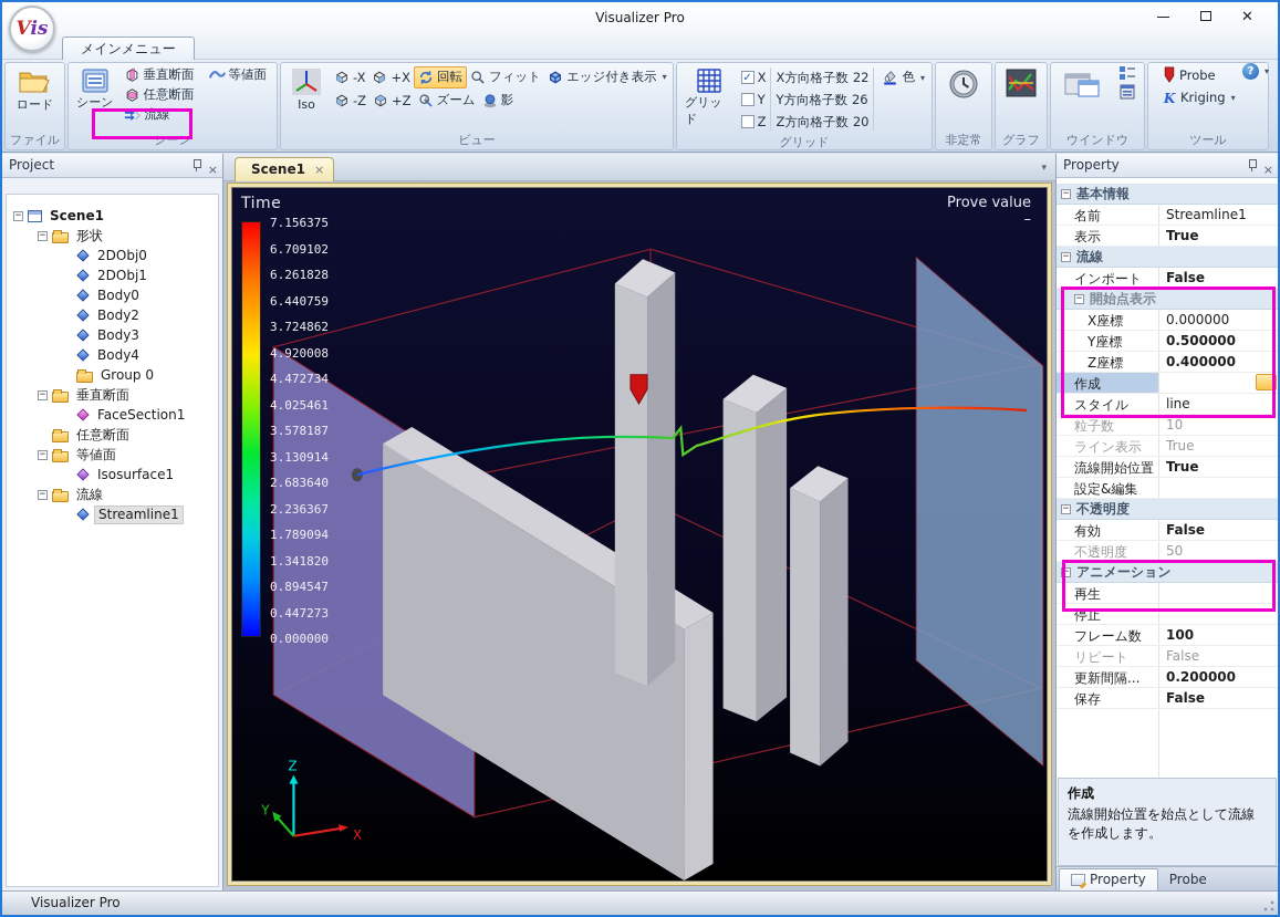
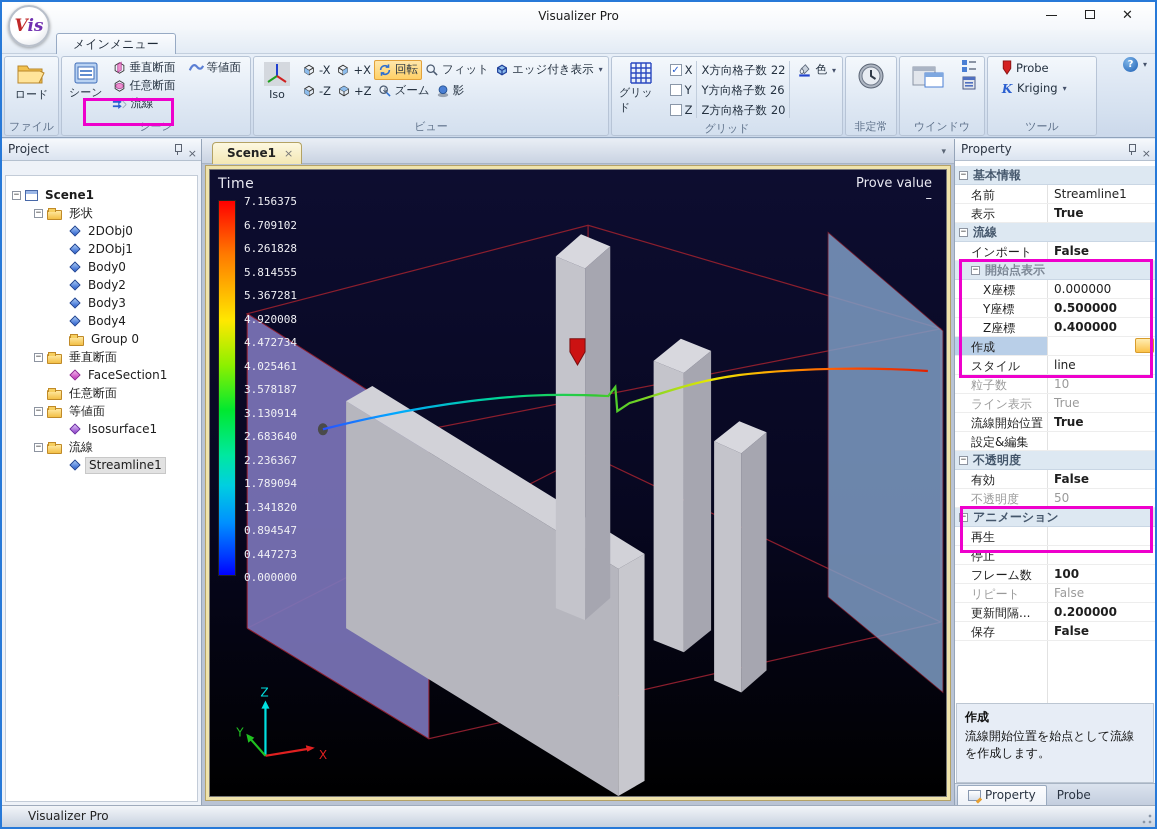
  Vis
  Visualizer Pro
  ✕
  メインメニュー
  ロード
  ファイル
  シーン
  垂直断面
  等値面
  任意断面
  流線
  シーン
  Iso
  -X
  +X
  回転
  フィット
  エッジ付き表示
  ▾
  -Z
  +Z
  ズーム
  影
  ビュー
  グリッド
  ✓
  X
  Y
  Z
  X方向格子数 22
  Y方向格子数 26
  Z方向格子数 20
  色
  ▾
  グリッド
  非定常
- グラフ
  ウインドウ
  Probe
  K
  Kriging
  ▾
  ツール
  ?
  ▾
  Project
  ×
  −
  Scene1
  −
  形状
  2DObj0
  2DObj1
  Body0
  Body2
  Body3
  Body4
  Group 0
  −
  垂直断面
  FaceSection1
  任意断面
  −
  等値面
  Isosurface1
  −
  流線
  Streamline1
  Scene1
  ×
  ▾
  Z
  X
  Y
  Time
  7.156375
  6.709102
  6.261828
- 6.440759
+ 5.814555
- 3.724862
+ 5.367281
  4.920008
  4.472734
  4.025461
  3.578187
  3.130914
  2.683640
  2.236367
  1.789094
  1.341820
  0.894547
  0.447273
  0.000000
  Prove value
  –
  Property
  ×
  −
  基本情報
  名前
  Streamline1
  表示
  True
  −
  流線
  インポート
  False
  −
  開始点表示
  X座標
  0.000000
  Y座標
  0.500000
  Z座標
  0.400000
  作成
  スタイル
  line
  粒子数
  10
  ライン表示
  True
  流線開始位置
  True
  設定&編集
  −
  不透明度
  有効
  False
  不透明度
  50
  −
  アニメーション
  再生
  停止
  フレーム数
  100
  リピート
  False
  更新間隔...
  0.200000
  保存
  False
  作成
  流線開始位置を始点として流線を作成します。
  Property
  Probe
  Visualizer Pro
